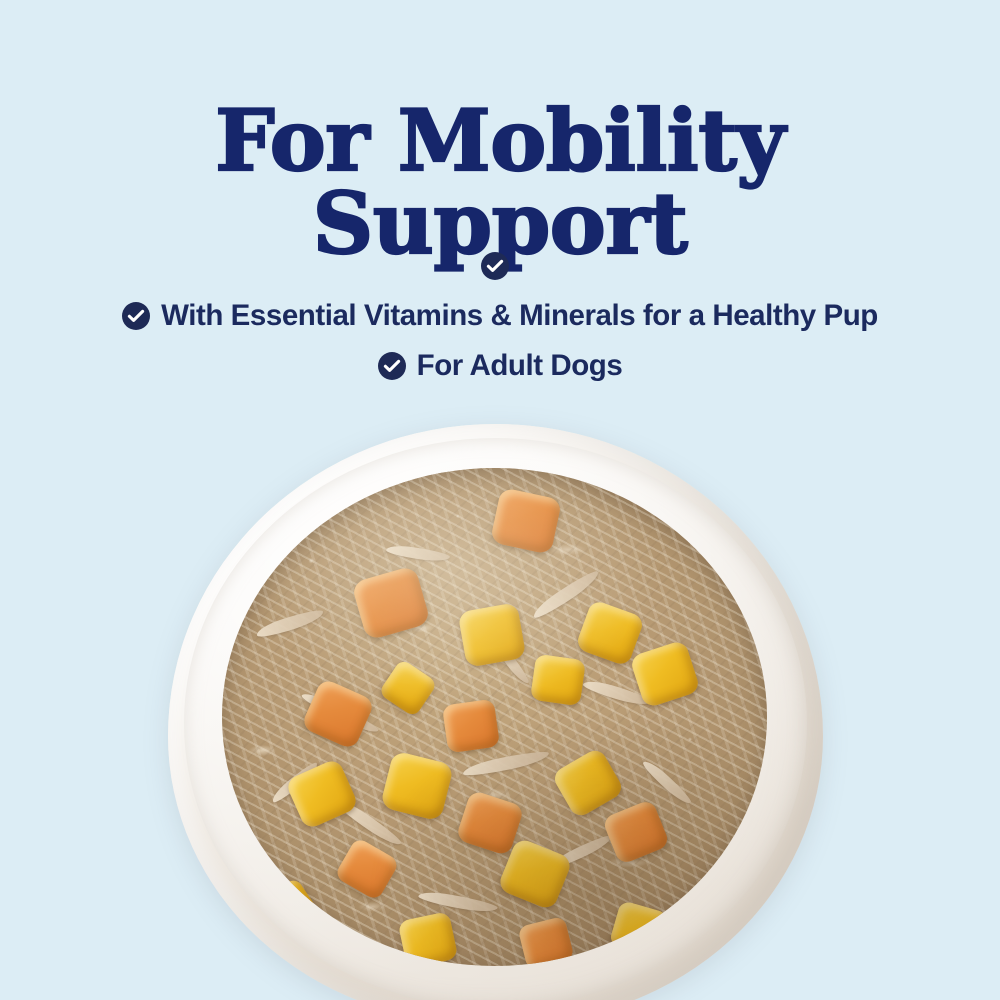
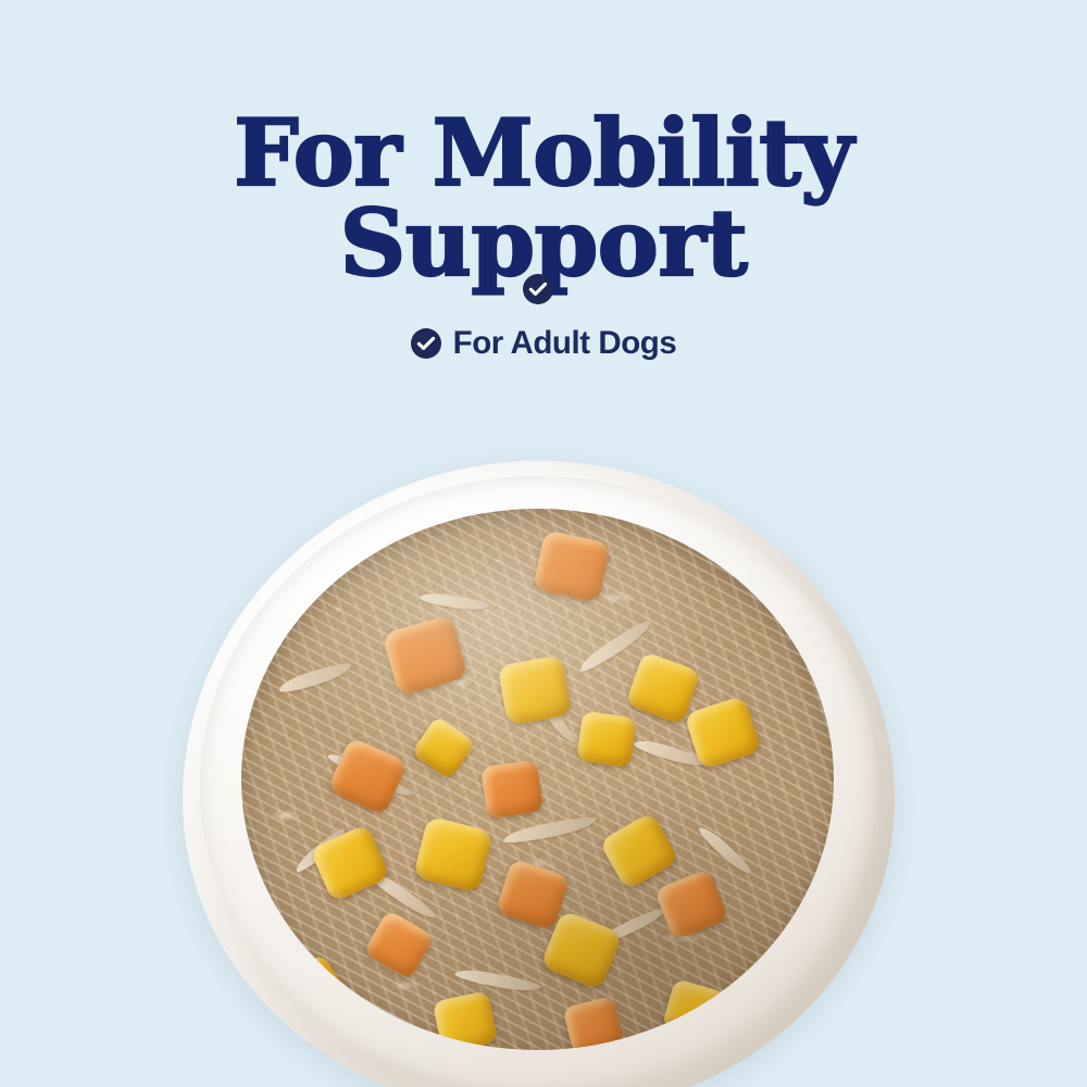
  For Mobility
  Support
- With Essential Vitamins & Minerals for a Healthy Pup
  For Adult Dogs
